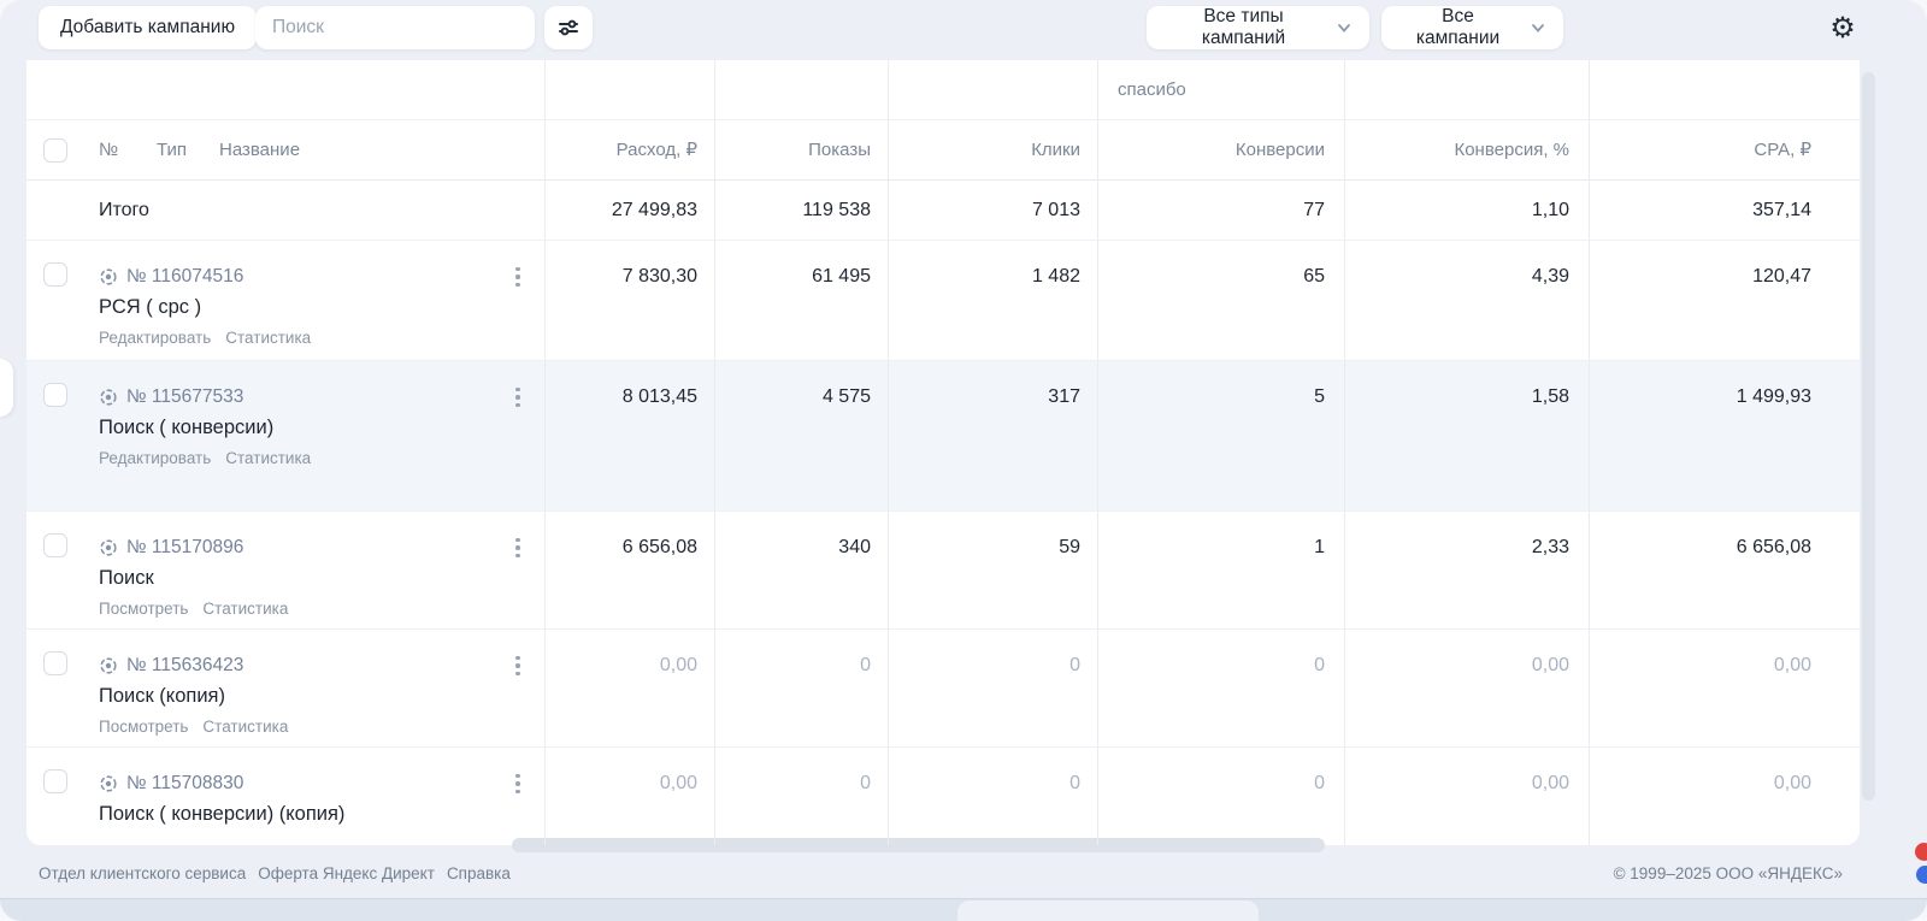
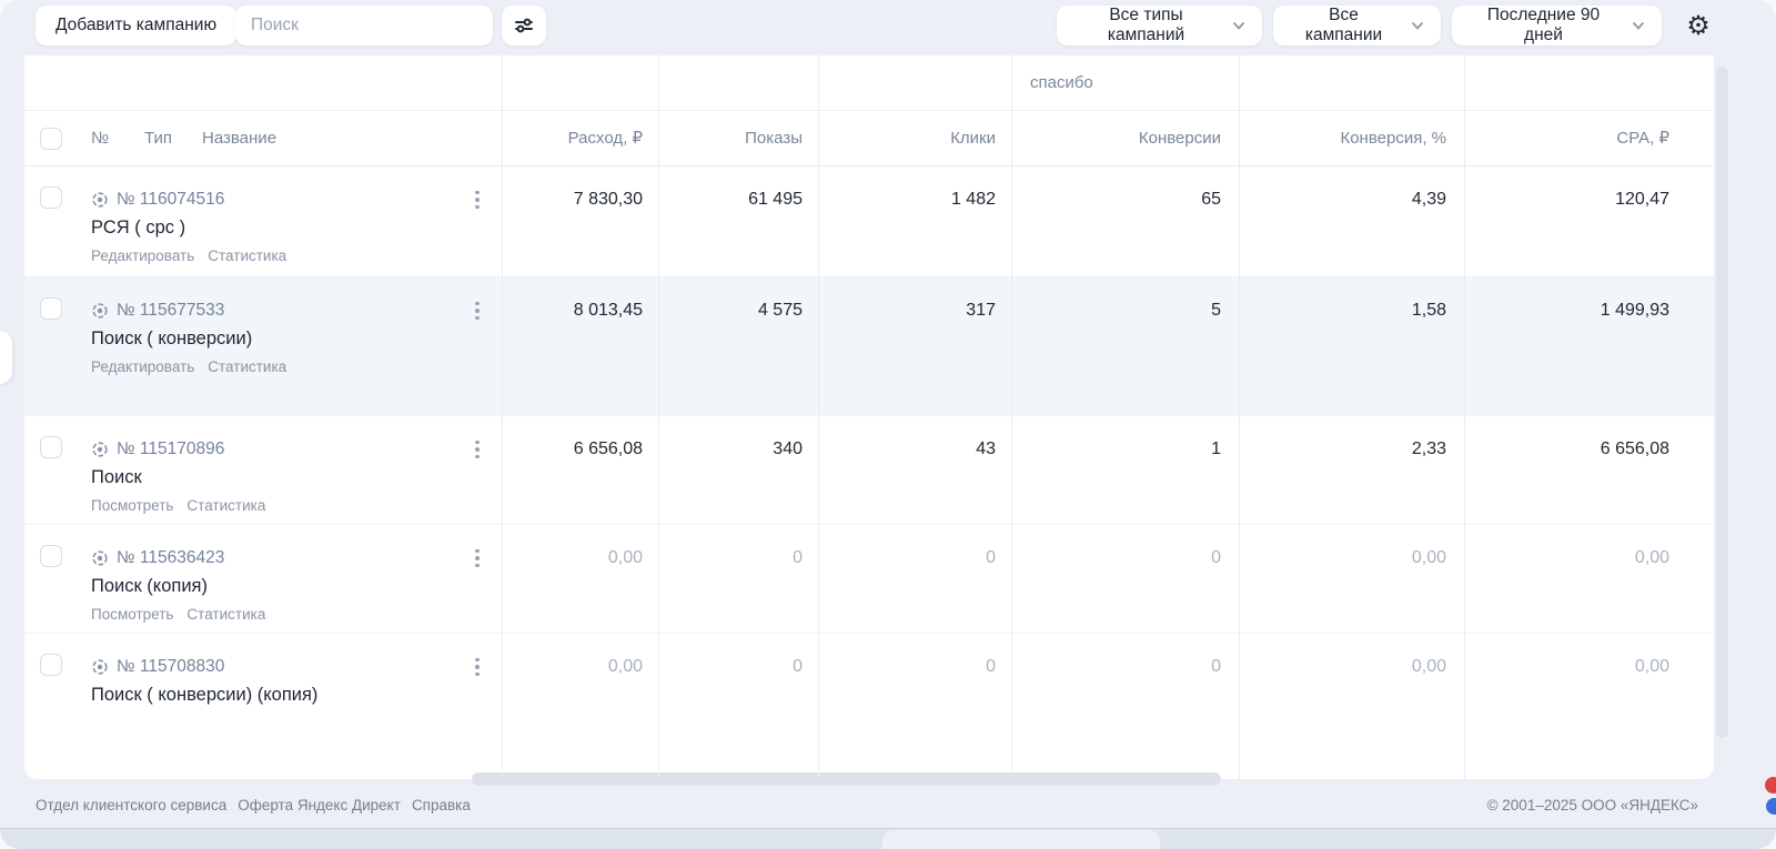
  Добавить кампанию
  Поиск
  Все типы кампаний
  Все кампании
+ Последние 90 дней
  ⚙
  спасибо
  №
  Тип
  Название
  Расход, ₽
  Показы
  Клики
  Конверсии
  Конверсия, %
  CPA, ₽
- Итого
- 27 499,83
- 119 538
- 7 013
- 77
- 1,10
- 357,14
  № 116074516
  РСЯ ( срс )
  Редактировать
  Статистика
  7 830,30
  61 495
  1 482
  65
  4,39
  120,47
  № 115677533
  Поиск ( конверсии)
  Редактировать
  Статистика
  8 013,45
  4 575
  317
  5
  1,58
  1 499,93
  № 115170896
  Поиск
  Посмотреть
  Статистика
  6 656,08
  340
- 59
+ 43
  1
  2,33
  6 656,08
  № 115636423
  Поиск (копия)
  Посмотреть
  Статистика
  0,00
  0
  0
  0
  0,00
  0,00
  № 115708830
  Поиск ( конверсии) (копия)
  0,00
  0
  0
  0
  0,00
  0,00
  Отдел клиентского сервиса
  Оферта Яндекс Директ
  Справка
- © 1999–2025 ООО «ЯНДЕКС»
+ © 2001–2025 ООО «ЯНДЕКС»
